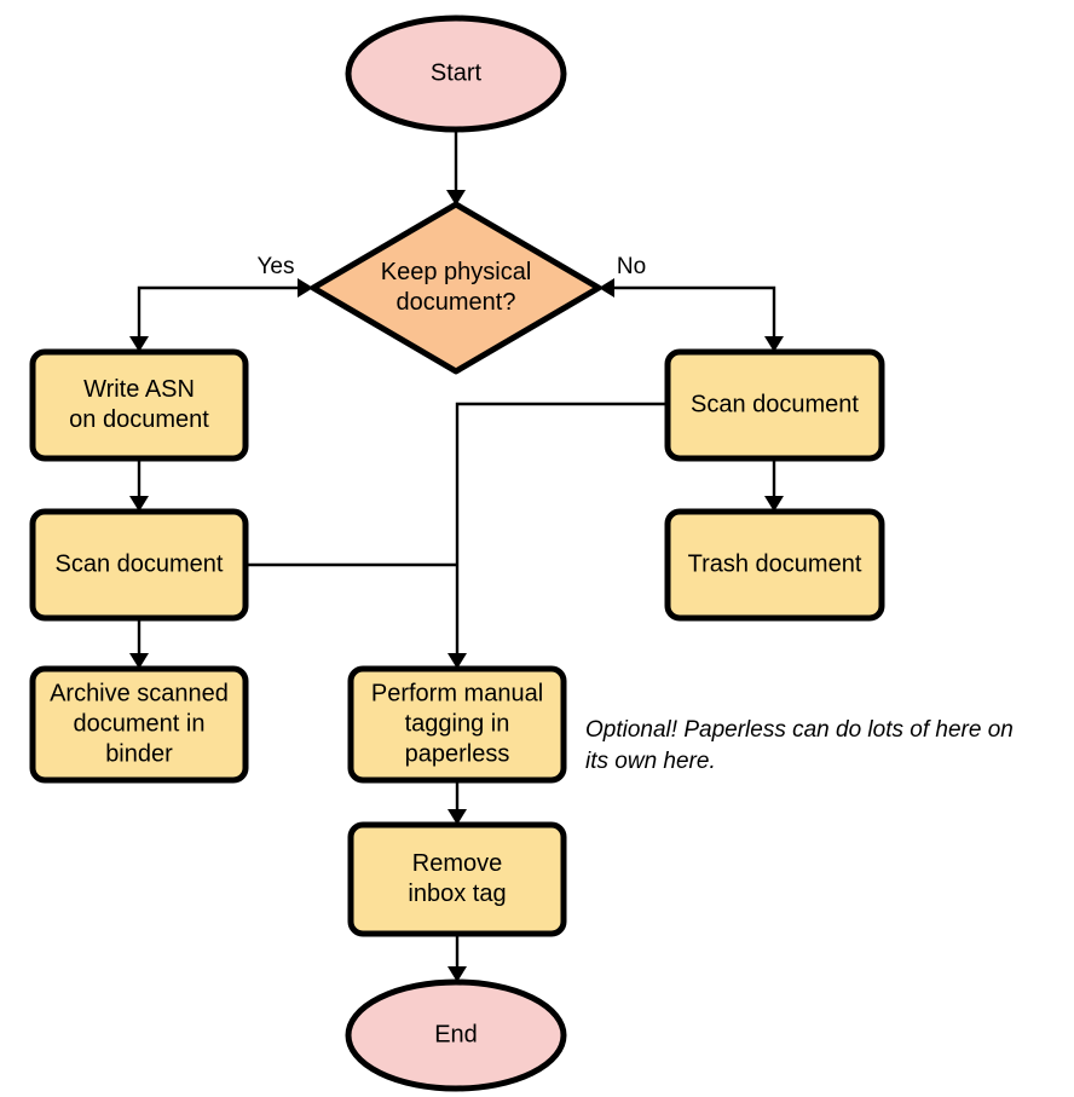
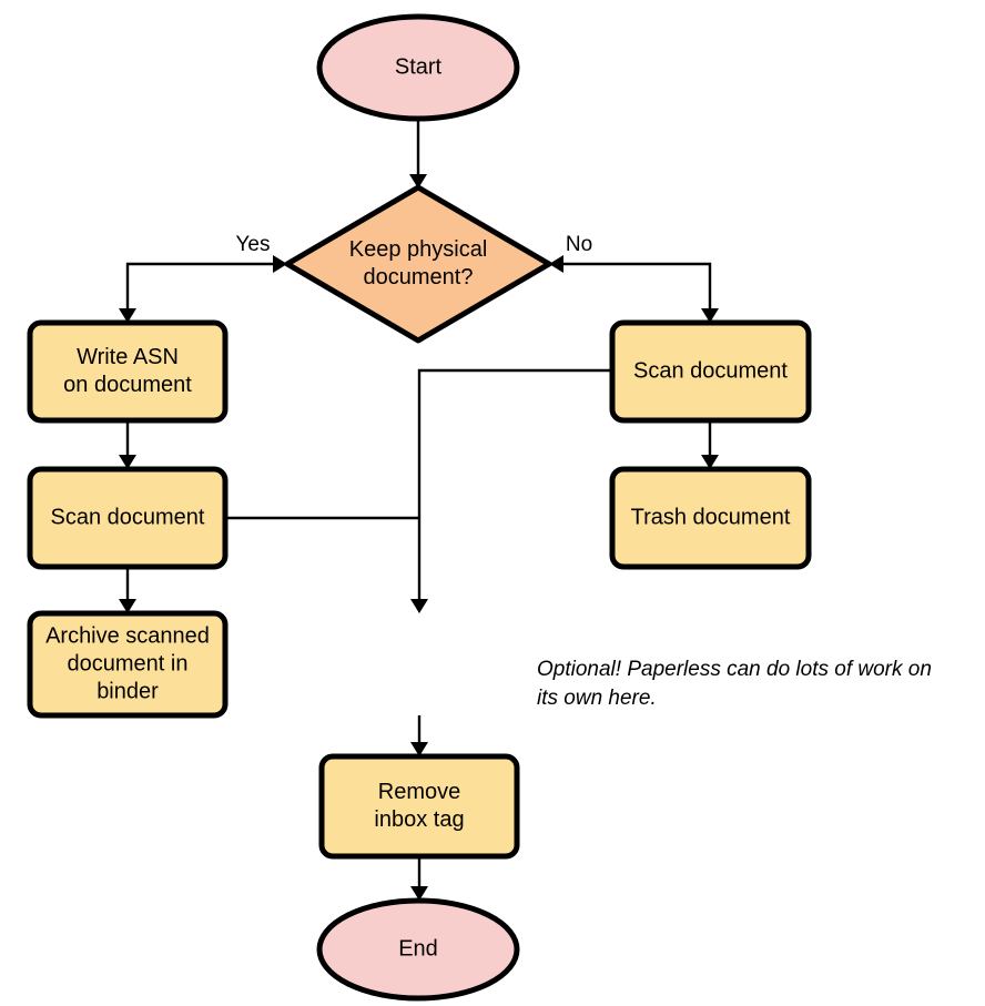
  Yes
  No
  Start
  Keep physical
  document?
  Write ASN
  on document
  Scan document
  Archive scanned
  document in
  binder
  Scan document
  Trash document
- Perform manual
- tagging in
- paperless
  Remove
  inbox tag
  End
- Optional! Paperless can do lots of here on
+ Optional! Paperless can do lots of work on
  its own here.
